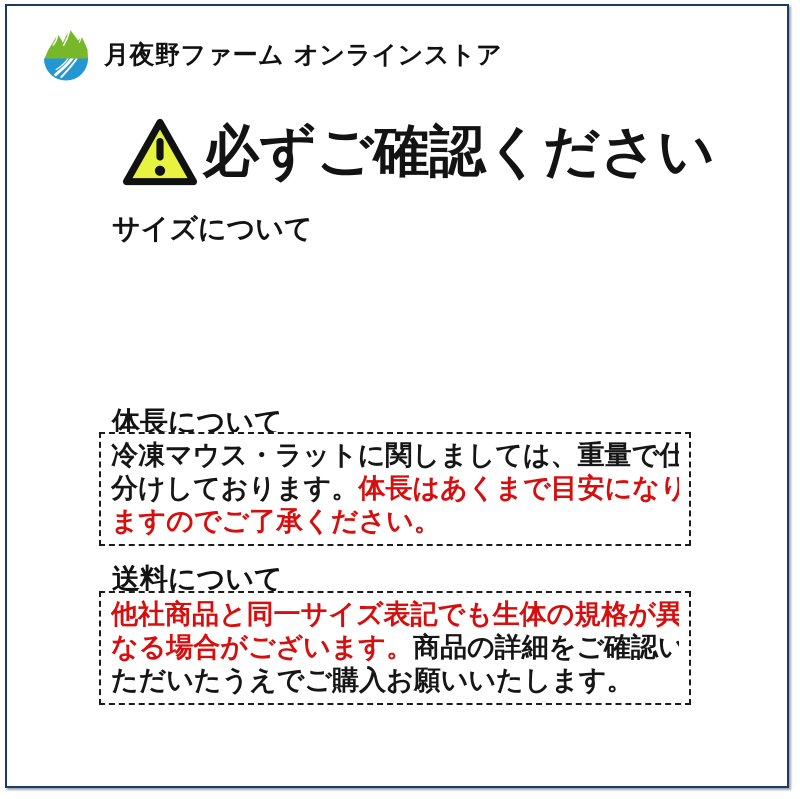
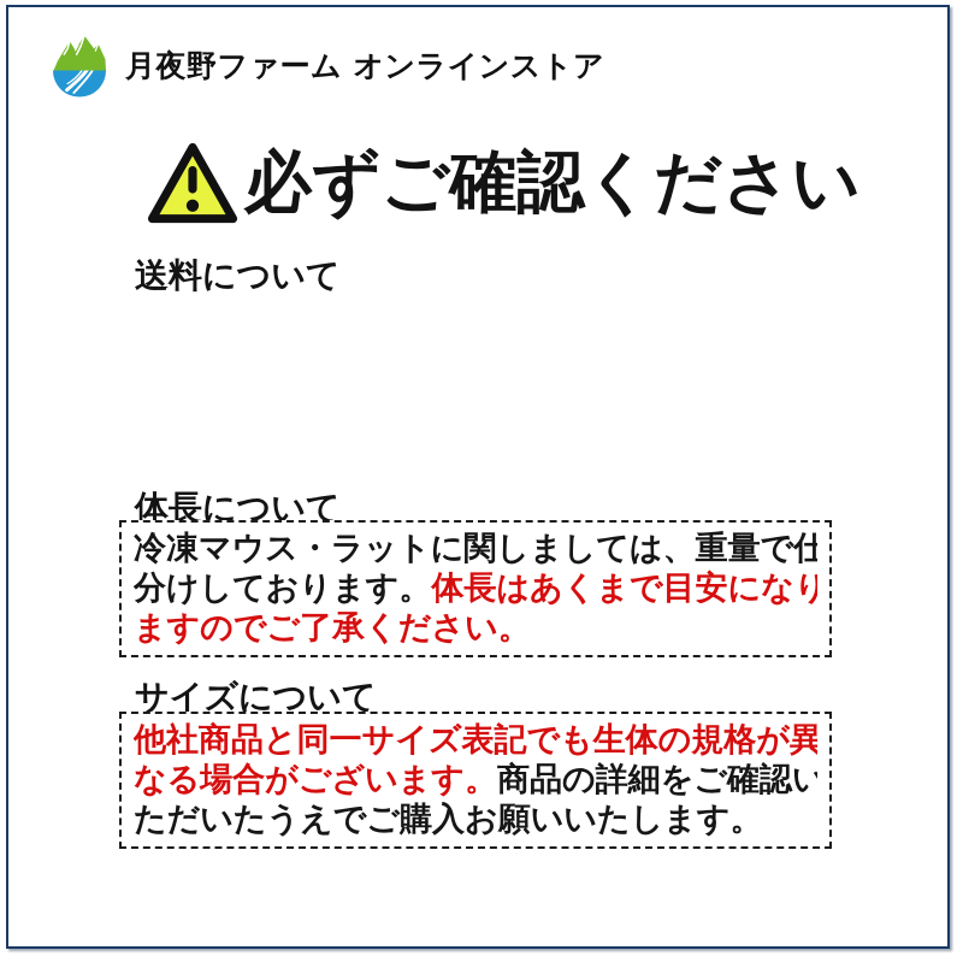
  月夜野ファーム オンラインストア
  必ずご確認ください
- サイズについて
+ 送料について
  体長について
  冷凍マウス・ラットに関しましては、重量で仕
  分けしております。体長はあくまで目安になり
  ますのでご了承ください。
- 送料について
+ サイズについて
  他社商品と同一サイズ表記でも生体の規格が異
  なる場合がございます。商品の詳細をご確認い
  ただいたうえでご購入お願いいたします。
